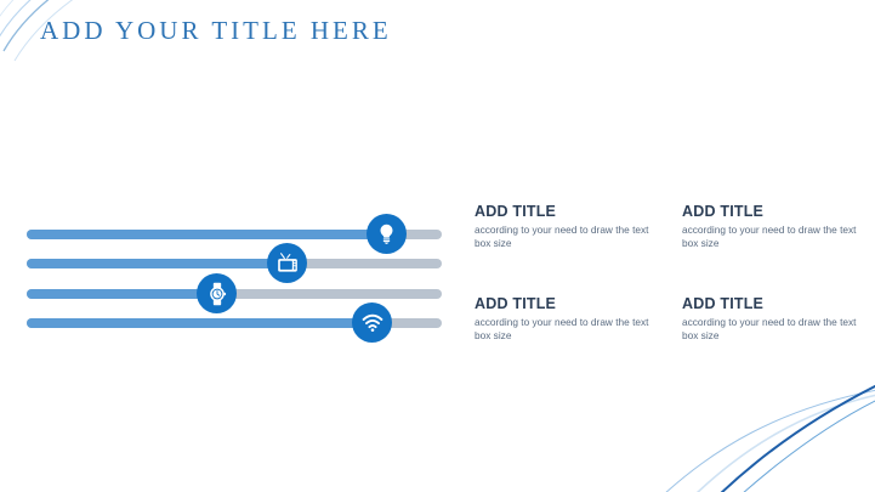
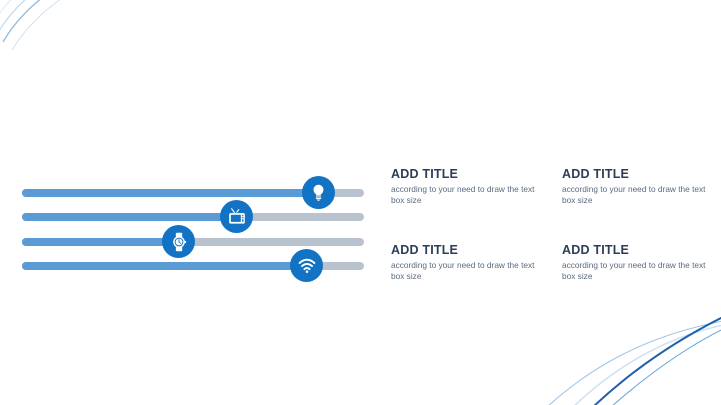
- ADD YOUR TITLE HERE
  ADD TITLE
  according to your need to draw the text box size
  ADD TITLE
  according to your need to draw the text box size
  ADD TITLE
  according to your need to draw the text box size
  ADD TITLE
  according to your need to draw the text box size
